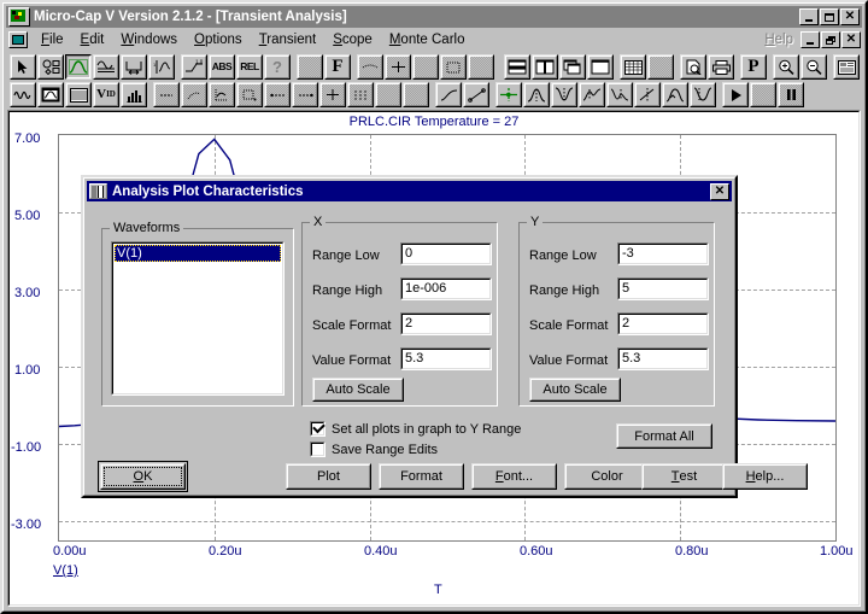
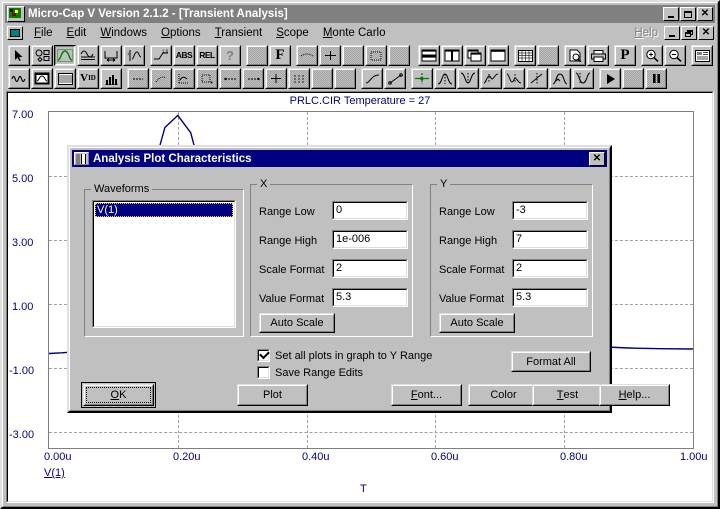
  Micro-Cap V Version 2.1.2 - [Transient Analysis]
  ✕
  File
  Edit
  Windows
  Options
  Transient
  Scope
  Monte Carlo
  Help
  ✕
  ABS
  REL
  ?
  F
  P
  V
  ID
  PRLC.CIR Temperature = 27
  7.00
  5.00
  3.00
  1.00
  -1.00
  -3.00
  0.00u
  0.20u
  0.40u
  0.60u
  0.80u
  1.00u
  V(1)
  T
  Analysis Plot Characteristics
  ✕
  Waveforms
  V(1)
  X
  Range Low
  0
  Range High
  1e-006
  Scale Format
  2
  Value Format
  5.3
  Auto Scale
  Y
  Range Low
  -3
  Range High
- 5
+ 7
  Scale Format
  2
  Value Format
  5.3
  Auto Scale
  Set all plots in graph to Y Range
  Save Range Edits
  Format All
  O
  K
  Plot
- Format
  F
  ont...
  Color
  T
  est
  H
  elp...
